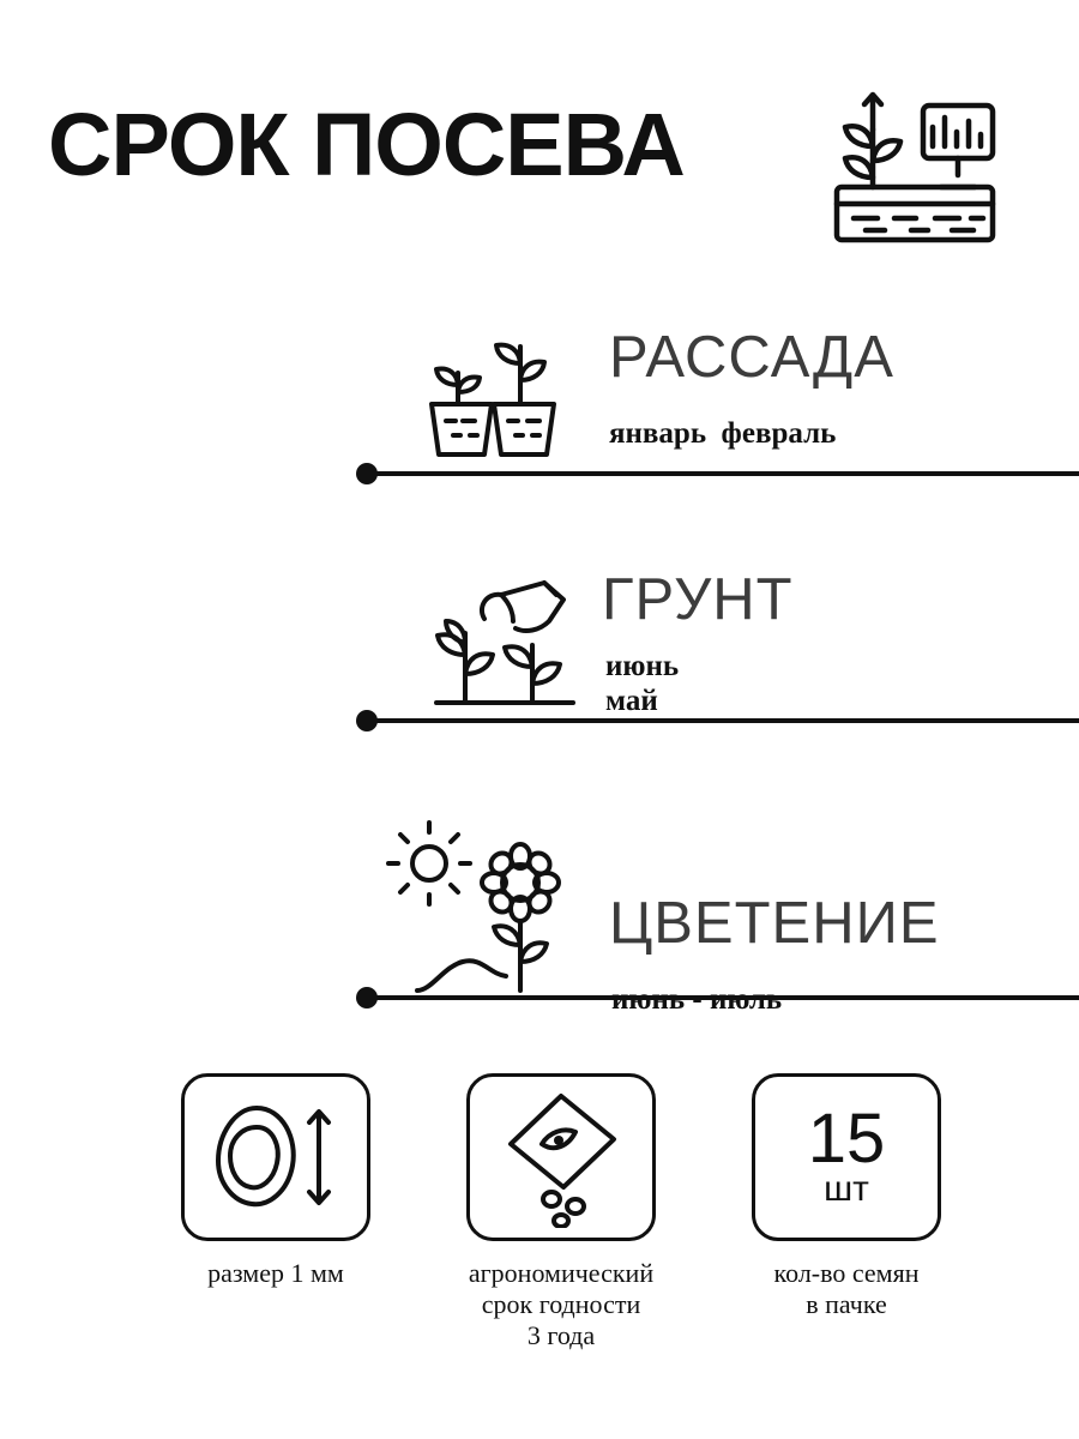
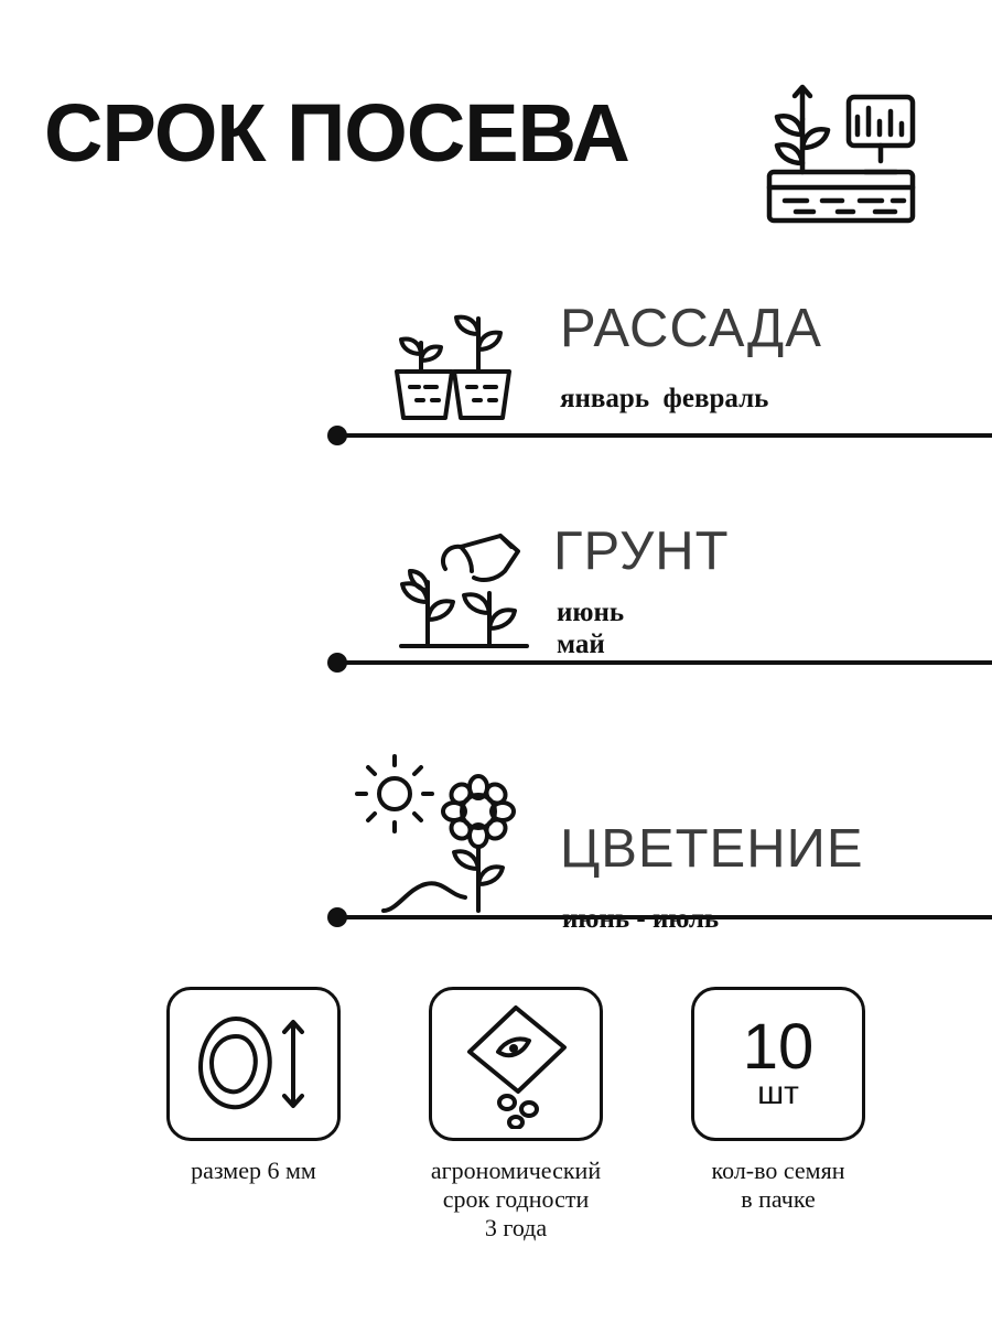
  СРОК ПОСЕВА
  РАССАДА
  январь февраль
  ГРУНТ
  июнь
  май
  ЦВЕТЕНИЕ
- размер 1 мм
+ размер 6 мм
  агрономический
  срок годности
  3 года
- 15
+ 10
  шт
  кол-во семян
  в пачке
